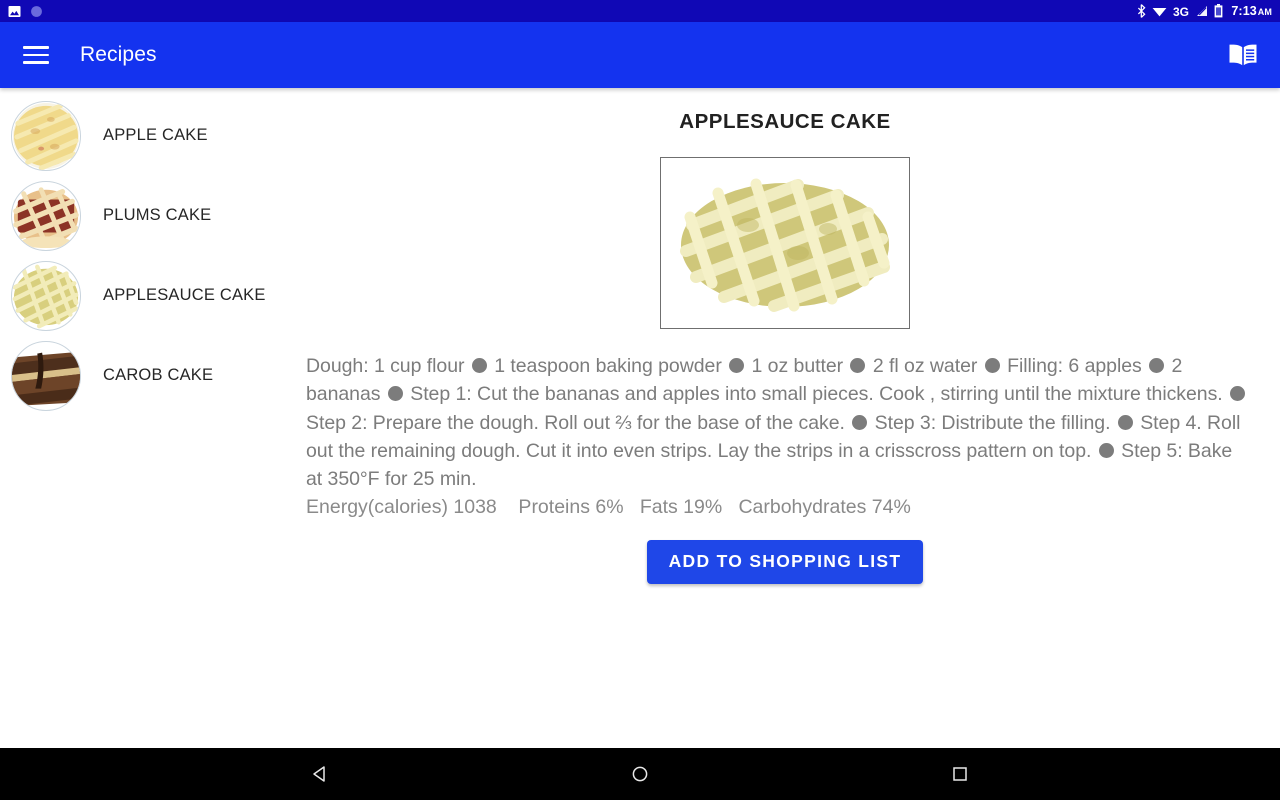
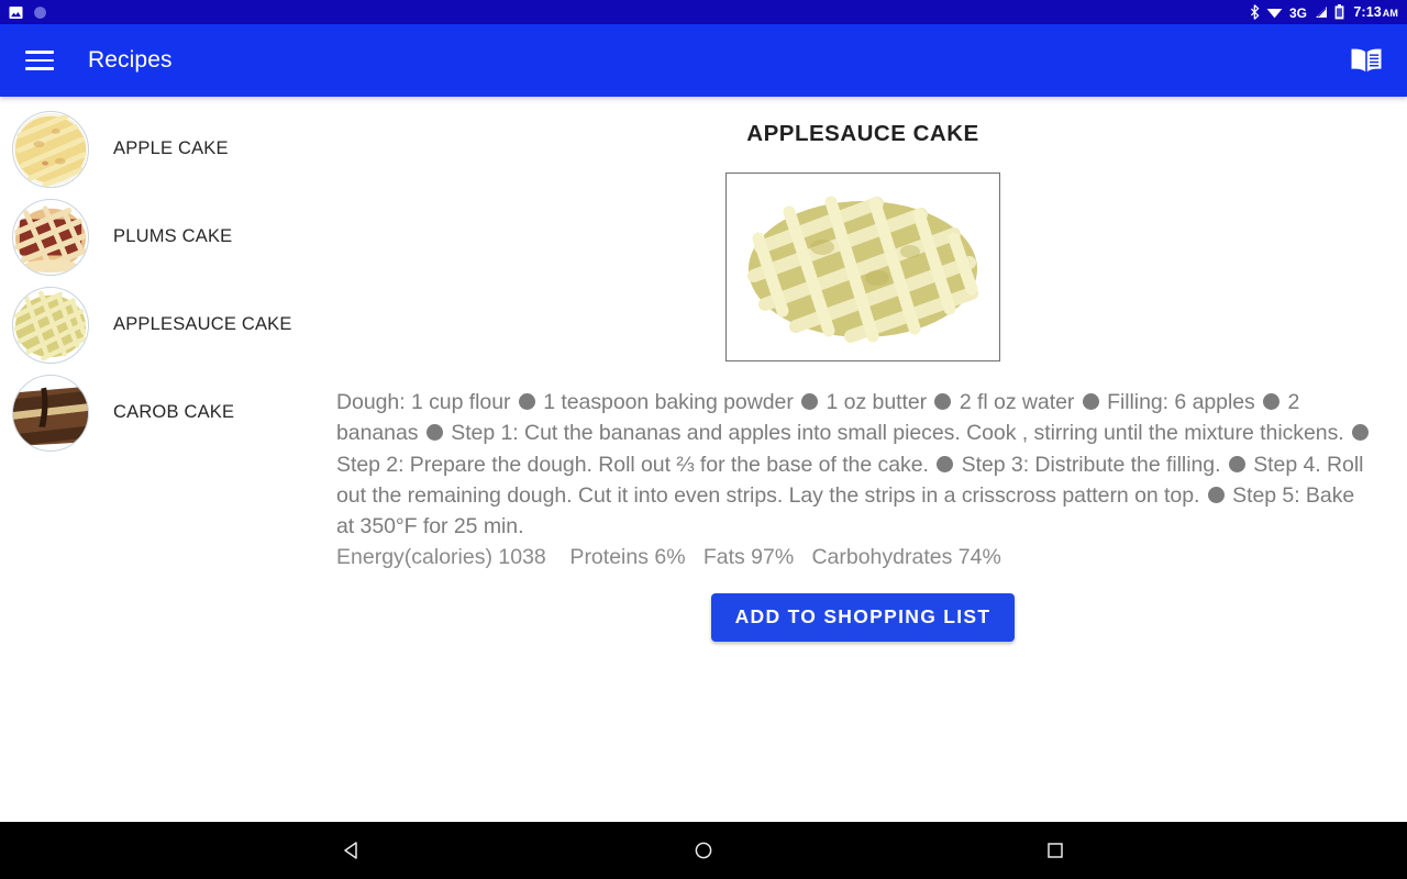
  3G
  7:13AM
  Recipes
  APPLE CAKE
  PLUMS CAKE
  APPLESAUCE CAKE
  CAROB CAKE
  APPLESAUCE CAKE
  Dough: 1 cup flour 1 teaspoon baking powder 1 oz butter 2 fl oz water Filling: 6 apples 2 bananas Step 1: Cut the bananas and apples into small pieces. Cook , stirring until the mixture thickens. Step 2: Prepare the dough. Roll out ⅔ for the base of the cake. Step 3: Distribute the filling. Step 4. Roll out the remaining dough. Cut it into even strips. Lay the strips in a crisscross pattern on top. Step 5: Bake at 350°F for 25 min.
- Energy(calories) 1038 Proteins 6% Fats 19% Carbohydrates 74%
+ Energy(calories) 1038 Proteins 6% Fats 97% Carbohydrates 74%
  ADD TO SHOPPING LIST
